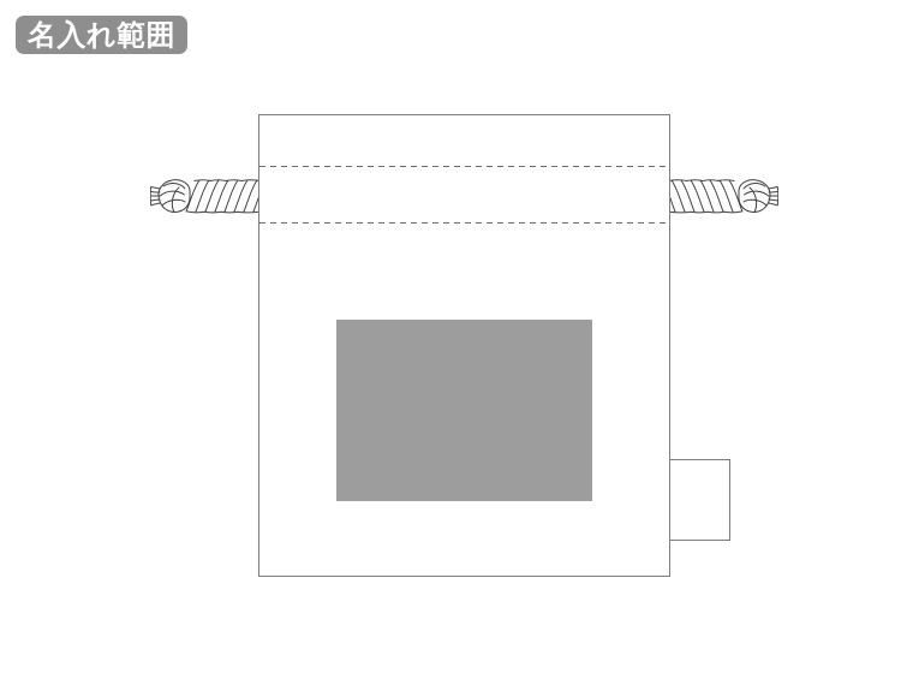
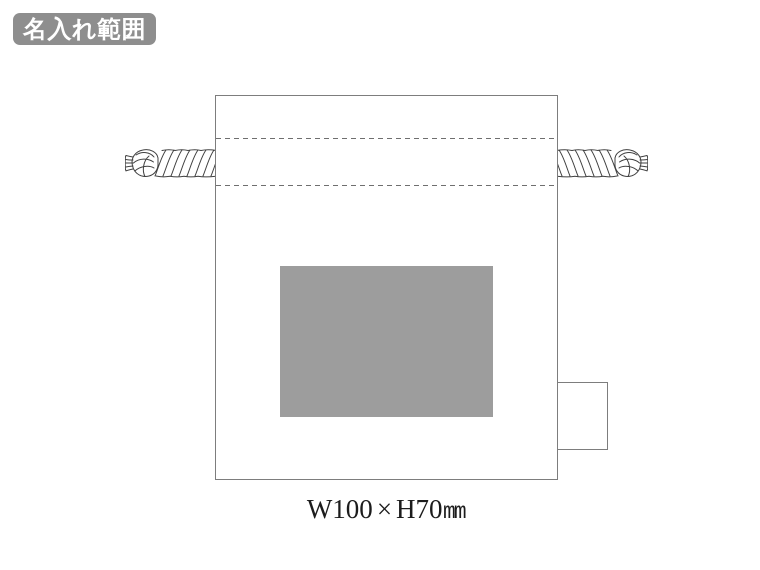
  名入れ範囲
+ W100 × H70mm
